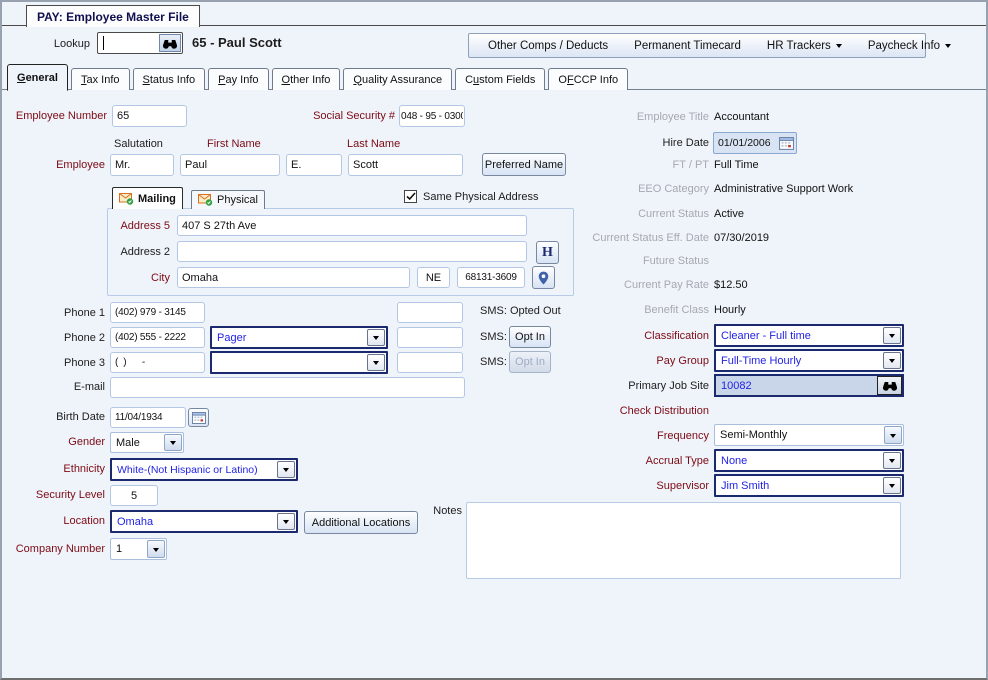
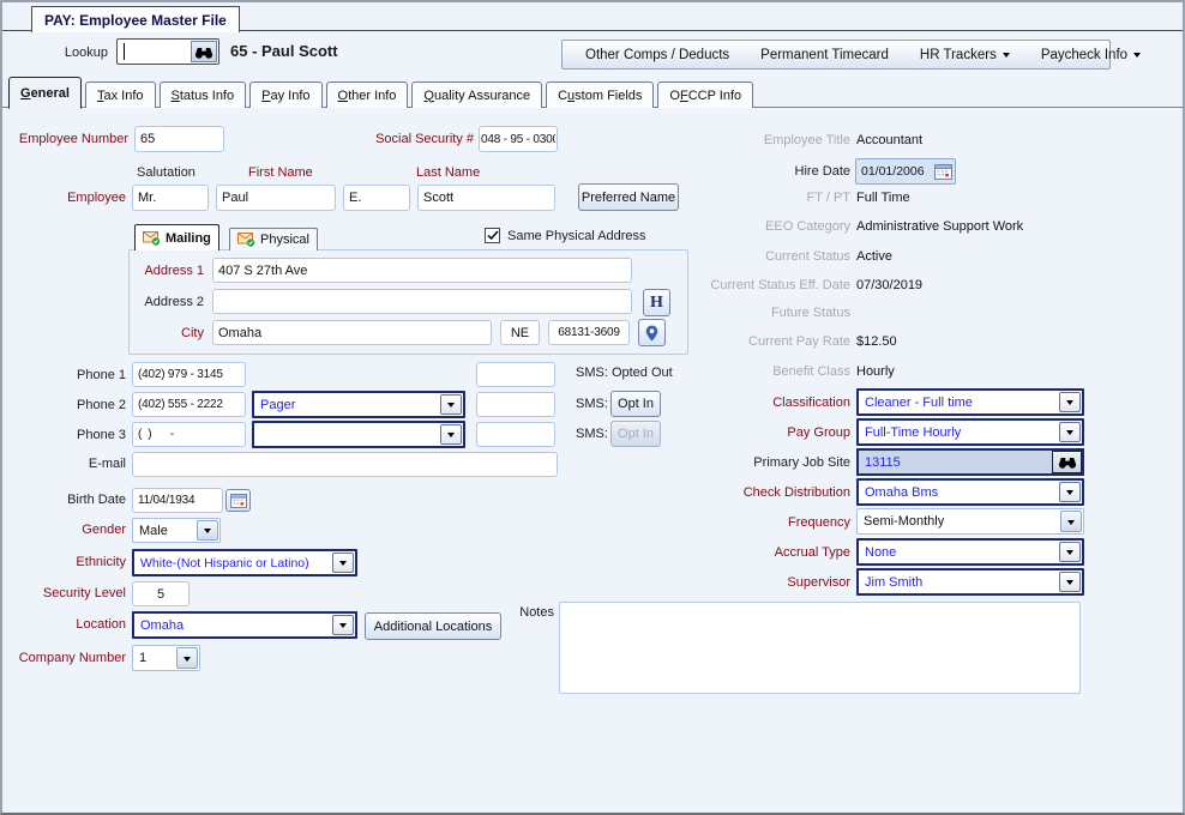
  PAY: Employee Master File
  Lookup
  65 - Paul Scott
  Other Comps / Deducts
  Permanent Timecard
  HR Trackers
  Paycheck Info
  General
  Tax Info
  Status Info
  Pay Info
  Other Info
  Quality Assurance
  Custom Fields
  OFCCP Info
  Employee Number
  65
  Social Security #
  048 - 95 - 030
  Salutation
  First Name
  Last Name
  Employee
  Mr.
  Paul
  E.
  Scott
  Preferred Name
  Mailing
  Physical
  Same Physical Address
- Address 5
+ Address 1
  407 S 27th Ave
  Address 2
  H
  City
  Omaha
  NE
  68131-3609
  Phone 1
  (402) 979 - 3145
  SMS: Opted Out
  Phone 2
  (402) 555 - 2222
  Pager
  SMS:
  Opt In
  Phone 3
  ( ) -
  SMS:
  Opt In
  E-mail
  Birth Date
  11/04/1934
  Gender
  Male
  Ethnicity
  White-(Not Hispanic or Latino)
  Security Level
  5
  Location
  Omaha
  Additional Locations
  Company Number
  1
  Notes
  Employee Title
  Accountant
  Hire Date
  01/01/2006
  FT / PT
  Full Time
  EEO Category
  Administrative Support Work
  Current Status
  Active
  Current Status Eff. Date
  07/30/2019
  Future Status
  Current Pay Rate
  $12.50
  Benefit Class
  Hourly
  Classification
  Cleaner - Full time
  Pay Group
  Full-Time Hourly
  Primary Job Site
- 10082
+ 13115
  Check Distribution
+ Omaha Bms
  Frequency
  Semi-Monthly
  Accrual Type
  None
  Supervisor
  Jim Smith
